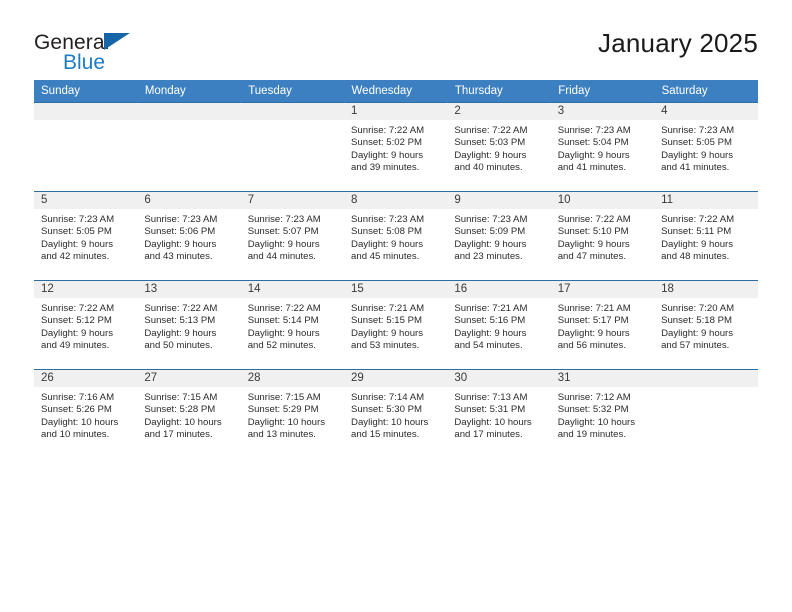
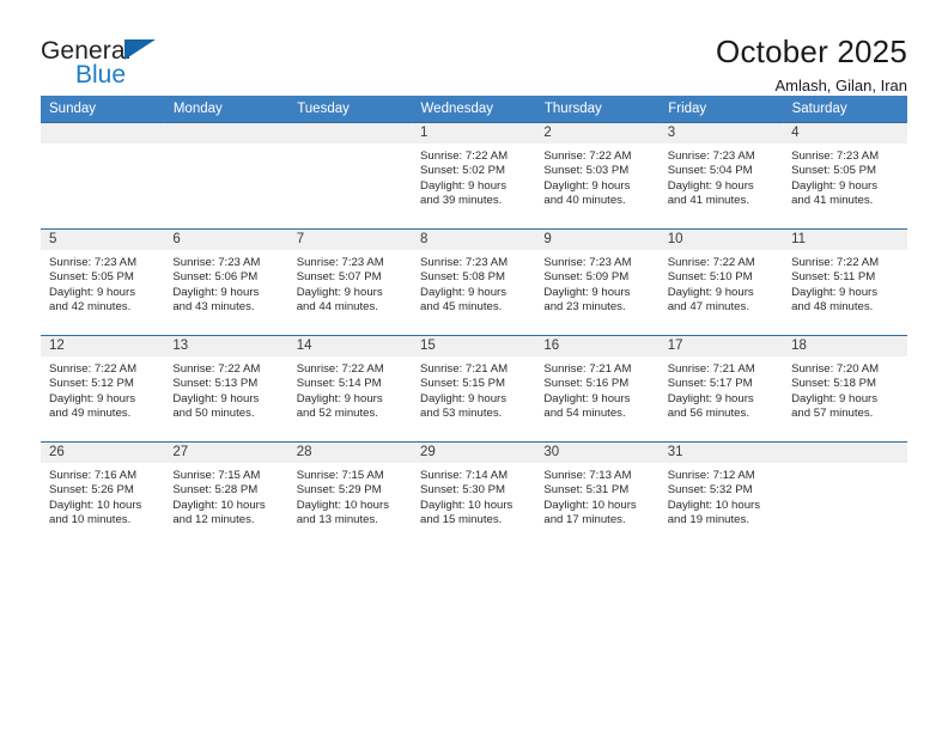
  General
  Blue
- January 2025
+ October 2025
+ Amlash, Gilan, Iran
  Sunday	Monday	Tuesday	Wednesday	Thursday	Friday	Saturday
  			1Sunrise: 7:22 AMSunset: 5:02 PMDaylight: 9 hoursand 39 minutes.	2Sunrise: 7:22 AMSunset: 5:03 PMDaylight: 9 hoursand 40 minutes.	3Sunrise: 7:23 AMSunset: 5:04 PMDaylight: 9 hoursand 41 minutes.	4Sunrise: 7:23 AMSunset: 5:05 PMDaylight: 9 hoursand 41 minutes.
  5Sunrise: 7:23 AMSunset: 5:05 PMDaylight: 9 hoursand 42 minutes.	6Sunrise: 7:23 AMSunset: 5:06 PMDaylight: 9 hoursand 43 minutes.	7Sunrise: 7:23 AMSunset: 5:07 PMDaylight: 9 hoursand 44 minutes.	8Sunrise: 7:23 AMSunset: 5:08 PMDaylight: 9 hoursand 45 minutes.	9Sunrise: 7:23 AMSunset: 5:09 PMDaylight: 9 hoursand 23 minutes.	10Sunrise: 7:22 AMSunset: 5:10 PMDaylight: 9 hoursand 47 minutes.	11Sunrise: 7:22 AMSunset: 5:11 PMDaylight: 9 hoursand 48 minutes.
  12Sunrise: 7:22 AMSunset: 5:12 PMDaylight: 9 hoursand 49 minutes.	13Sunrise: 7:22 AMSunset: 5:13 PMDaylight: 9 hoursand 50 minutes.	14Sunrise: 7:22 AMSunset: 5:14 PMDaylight: 9 hoursand 52 minutes.	15Sunrise: 7:21 AMSunset: 5:15 PMDaylight: 9 hoursand 53 minutes.	16Sunrise: 7:21 AMSunset: 5:16 PMDaylight: 9 hoursand 54 minutes.	17Sunrise: 7:21 AMSunset: 5:17 PMDaylight: 9 hoursand 56 minutes.	18Sunrise: 7:20 AMSunset: 5:18 PMDaylight: 9 hoursand 57 minutes.
- 26Sunrise: 7:16 AMSunset: 5:26 PMDaylight: 10 hoursand 10 minutes.	27Sunrise: 7:15 AMSunset: 5:28 PMDaylight: 10 hoursand 17 minutes.	28Sunrise: 7:15 AMSunset: 5:29 PMDaylight: 10 hoursand 13 minutes.	29Sunrise: 7:14 AMSunset: 5:30 PMDaylight: 10 hoursand 15 minutes.	30Sunrise: 7:13 AMSunset: 5:31 PMDaylight: 10 hoursand 17 minutes.	31Sunrise: 7:12 AMSunset: 5:32 PMDaylight: 10 hoursand 19 minutes.
+ 26Sunrise: 7:16 AMSunset: 5:26 PMDaylight: 10 hoursand 10 minutes.	27Sunrise: 7:15 AMSunset: 5:28 PMDaylight: 10 hoursand 12 minutes.	28Sunrise: 7:15 AMSunset: 5:29 PMDaylight: 10 hoursand 13 minutes.	29Sunrise: 7:14 AMSunset: 5:30 PMDaylight: 10 hoursand 15 minutes.	30Sunrise: 7:13 AMSunset: 5:31 PMDaylight: 10 hoursand 17 minutes.	31Sunrise: 7:12 AMSunset: 5:32 PMDaylight: 10 hoursand 19 minutes.
